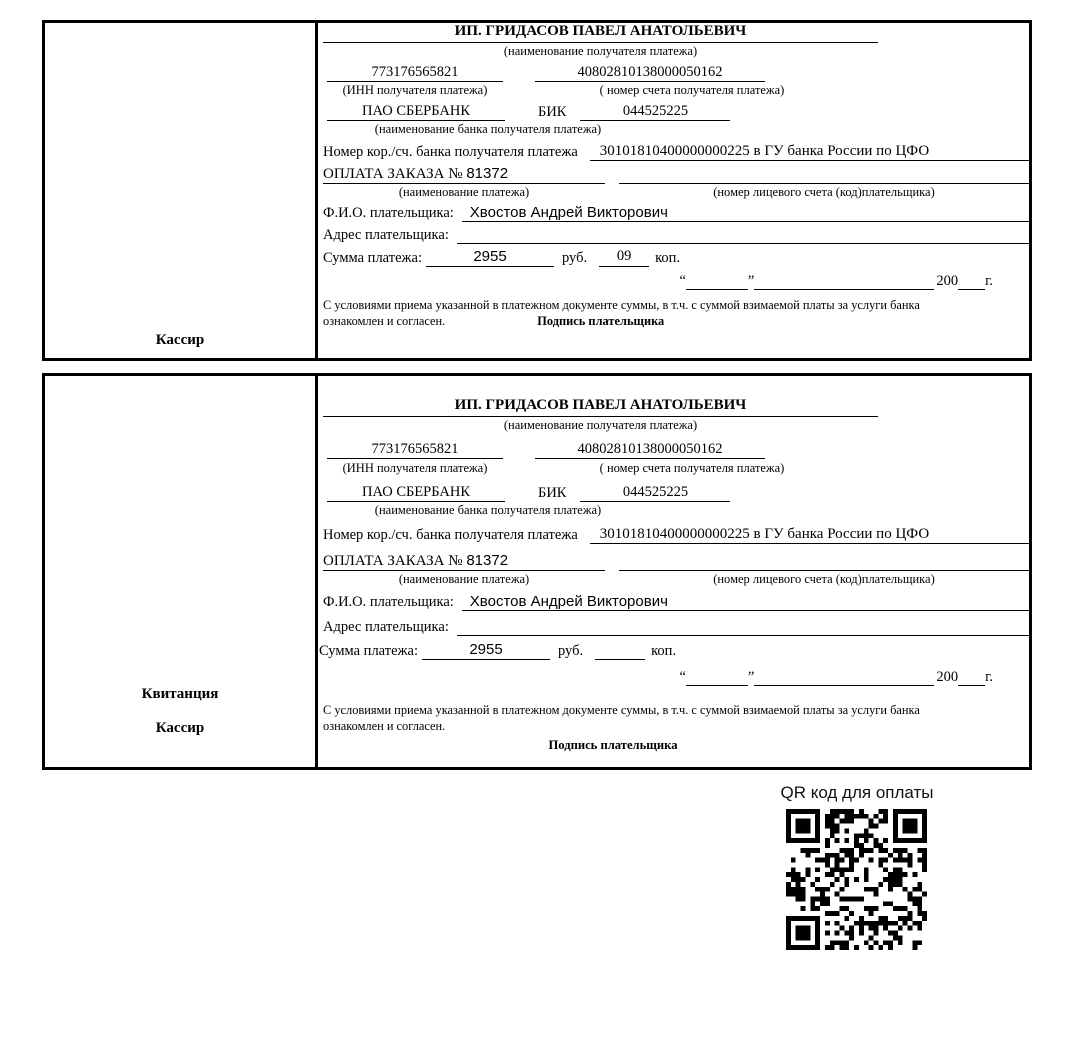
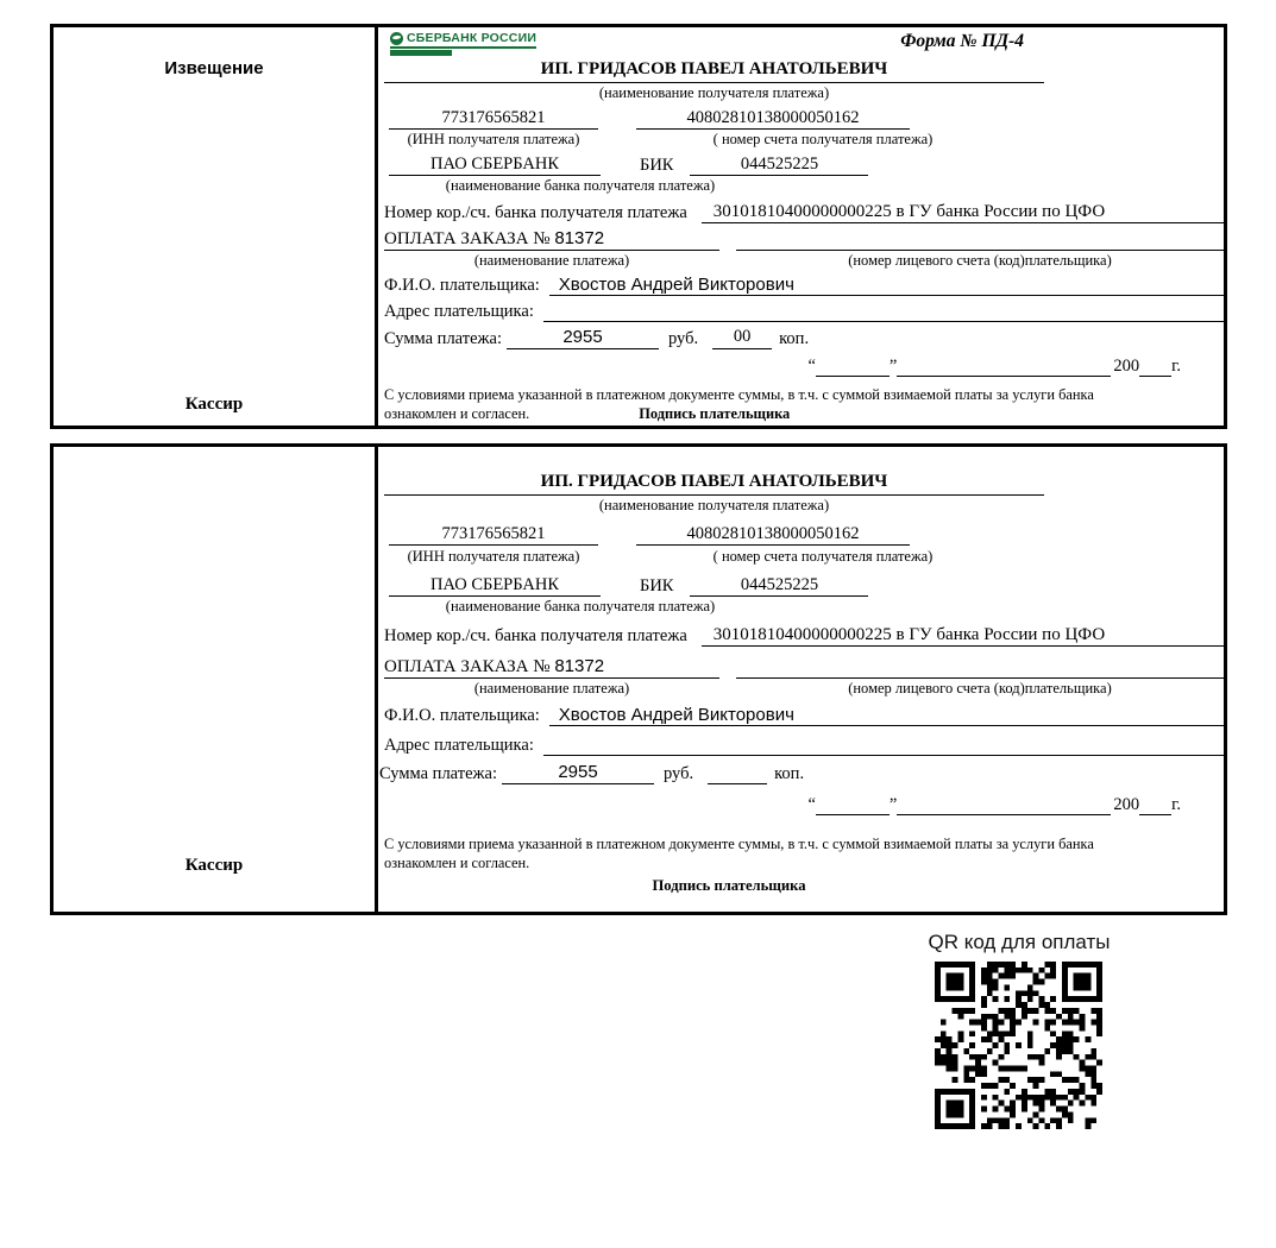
+ Извещение
  Кассир
+ СБЕРБАНК РОССИИ
+ Форма № ПД-4
  ИП. ГРИДАСОВ ПАВЕЛ АНАТОЛЬЕВИЧ
  (наименование получателя платежа)
  773176565821
  40802810138000050162
  (ИНН получателя платежа)
  ( номер счета получателя платежа)
  ПАО СБЕРБАНК
  БИК
  044525225
  (наименование банка получателя платежа)
  Номер кор./сч. банка получателя платежа
  30101810400000000225 в ГУ банка России по ЦФО
  ОПЛАТА ЗАКАЗА № 81372
  (наименование платежа)
  (номер лицевого счета (код)плательщика)
  Ф.И.О. плательщика:
  Хвостов Андрей Викторович
  Адрес плательщика:
  Сумма платежа:
  2955
  руб.
- 09
+ 00
  коп.
  “
  ”
  200
  г.
  С условиями приема указанной в платежном документе суммы, в т.ч. с суммой взимаемой платы за услуги банка
  ознакомлен и согласен.
  Подпись плательщика
- Квитанция
  Кассир
  ИП. ГРИДАСОВ ПАВЕЛ АНАТОЛЬЕВИЧ
  (наименование получателя платежа)
  773176565821
  40802810138000050162
  (ИНН получателя платежа)
  ( номер счета получателя платежа)
  ПАО СБЕРБАНК
  БИК
  044525225
  (наименование банка получателя платежа)
  Номер кор./сч. банка получателя платежа
  30101810400000000225 в ГУ банка России по ЦФО
  ОПЛАТА ЗАКАЗА № 81372
  (наименование платежа)
  (номер лицевого счета (код)плательщика)
  Ф.И.О. плательщика:
  Хвостов Андрей Викторович
  Адрес плательщика:
  Сумма платежа:
  2955
  руб.
  коп.
  “
  ”
  200
  г.
  С условиями приема указанной в платежном документе суммы, в т.ч. с суммой взимаемой платы за услуги банка
  ознакомлен и согласен.
  Подпись плательщика
  QR код для оплаты
